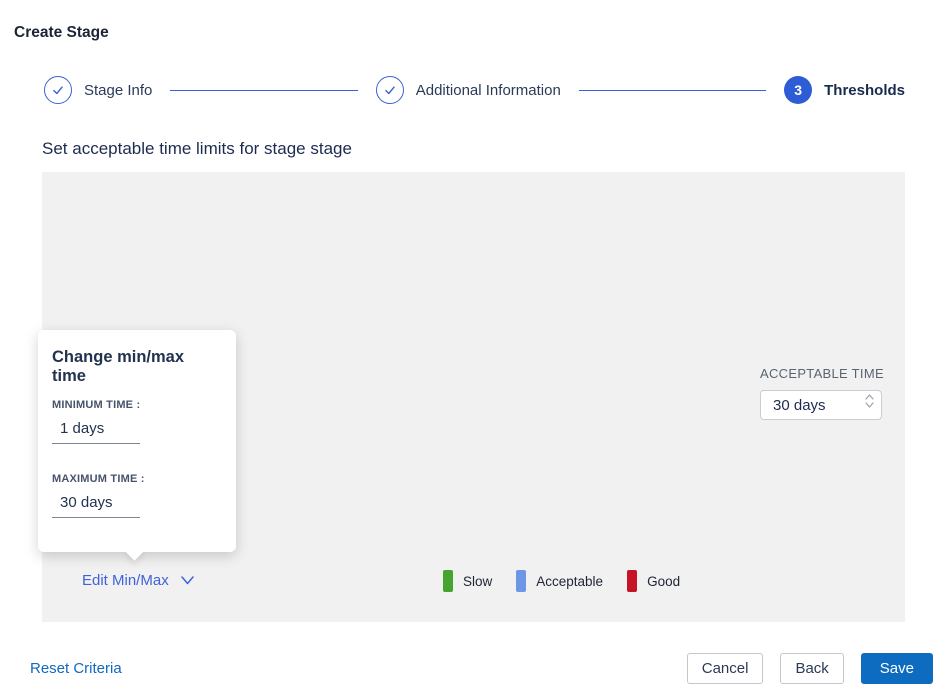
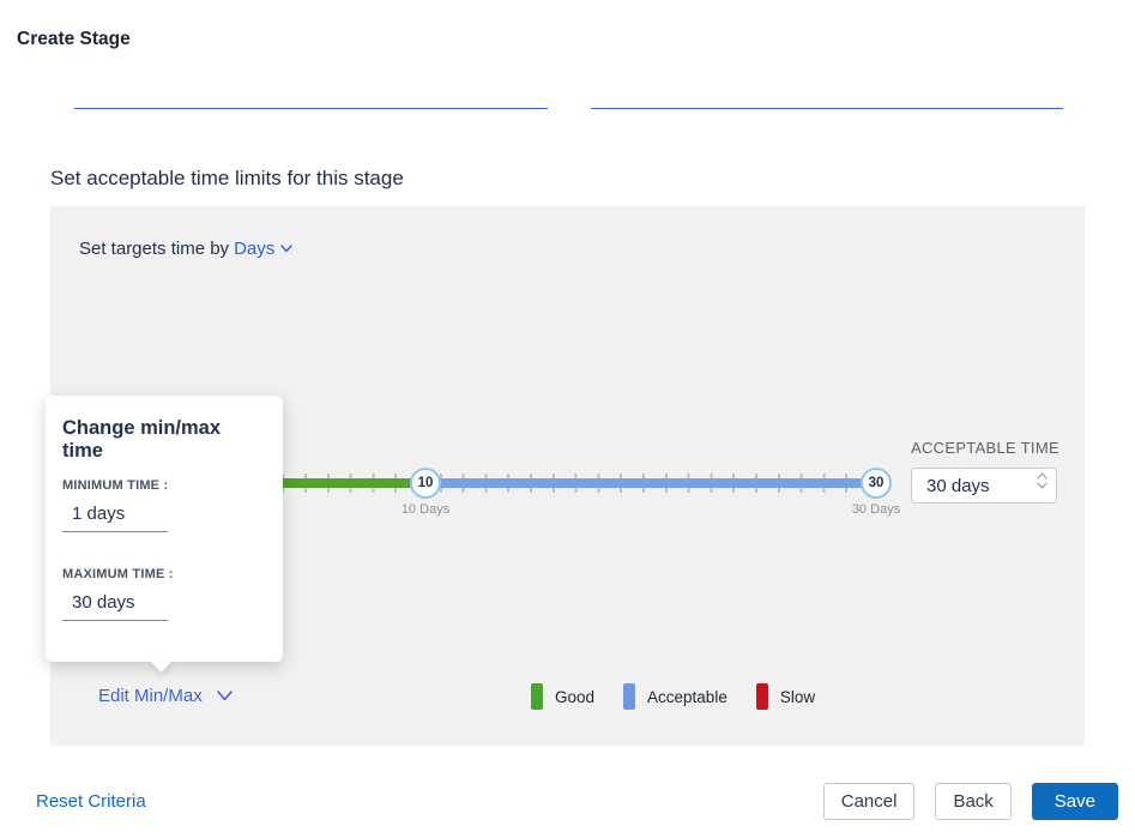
  Create Stage
- Stage Info
- Additional Information
- 3
- Thresholds
- Set acceptable time limits for stage stage
+ Set acceptable time limits for this stage
+ Set targets time by
+ Days
+ 10
+ 30
+ 10 Days
+ 30 Days
  ACCEPTABLE TIME
  30 days
  Edit Min/Max
- Slow
+ Good
  Acceptable
- Good
+ Slow
  Change min/max time
  MINIMUM TIME :
  1 days
  MAXIMUM TIME :
  30 days
  Reset Criteria
  Cancel
  Back
  Save
